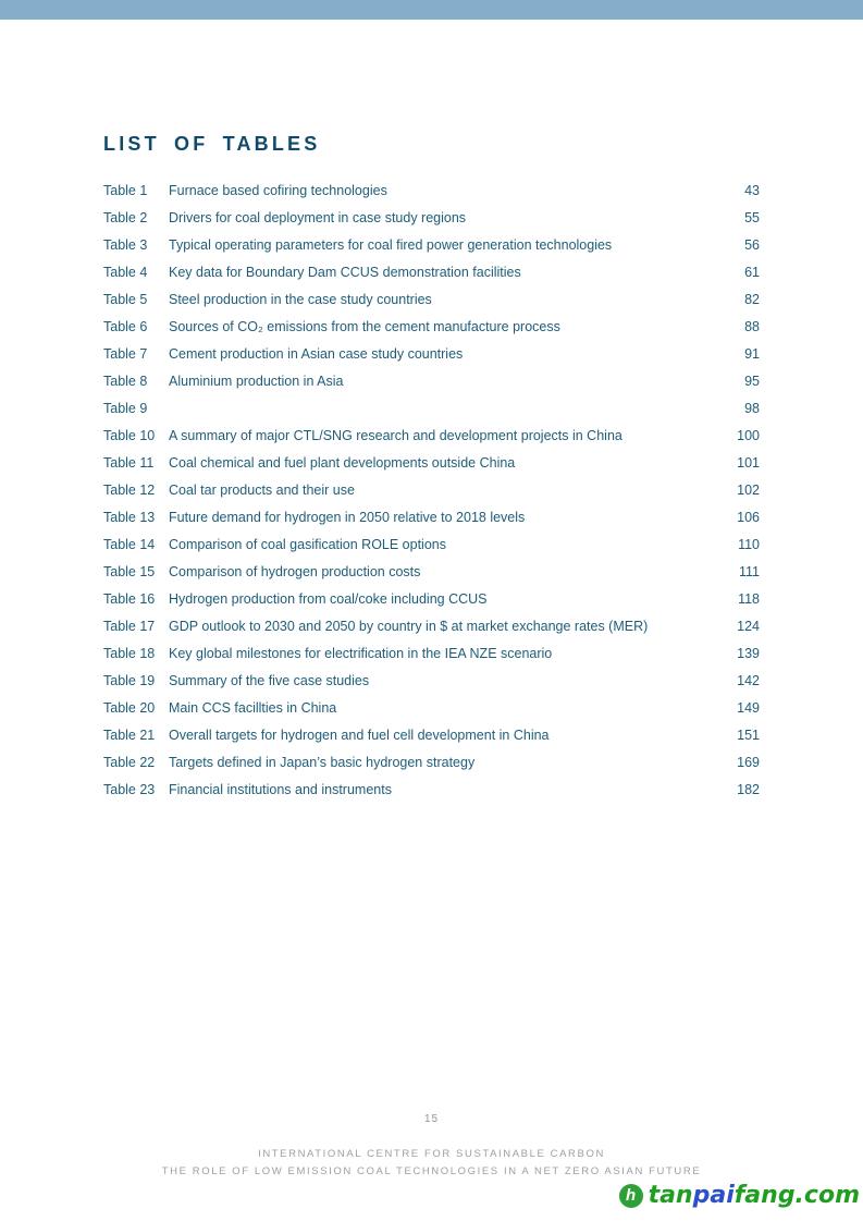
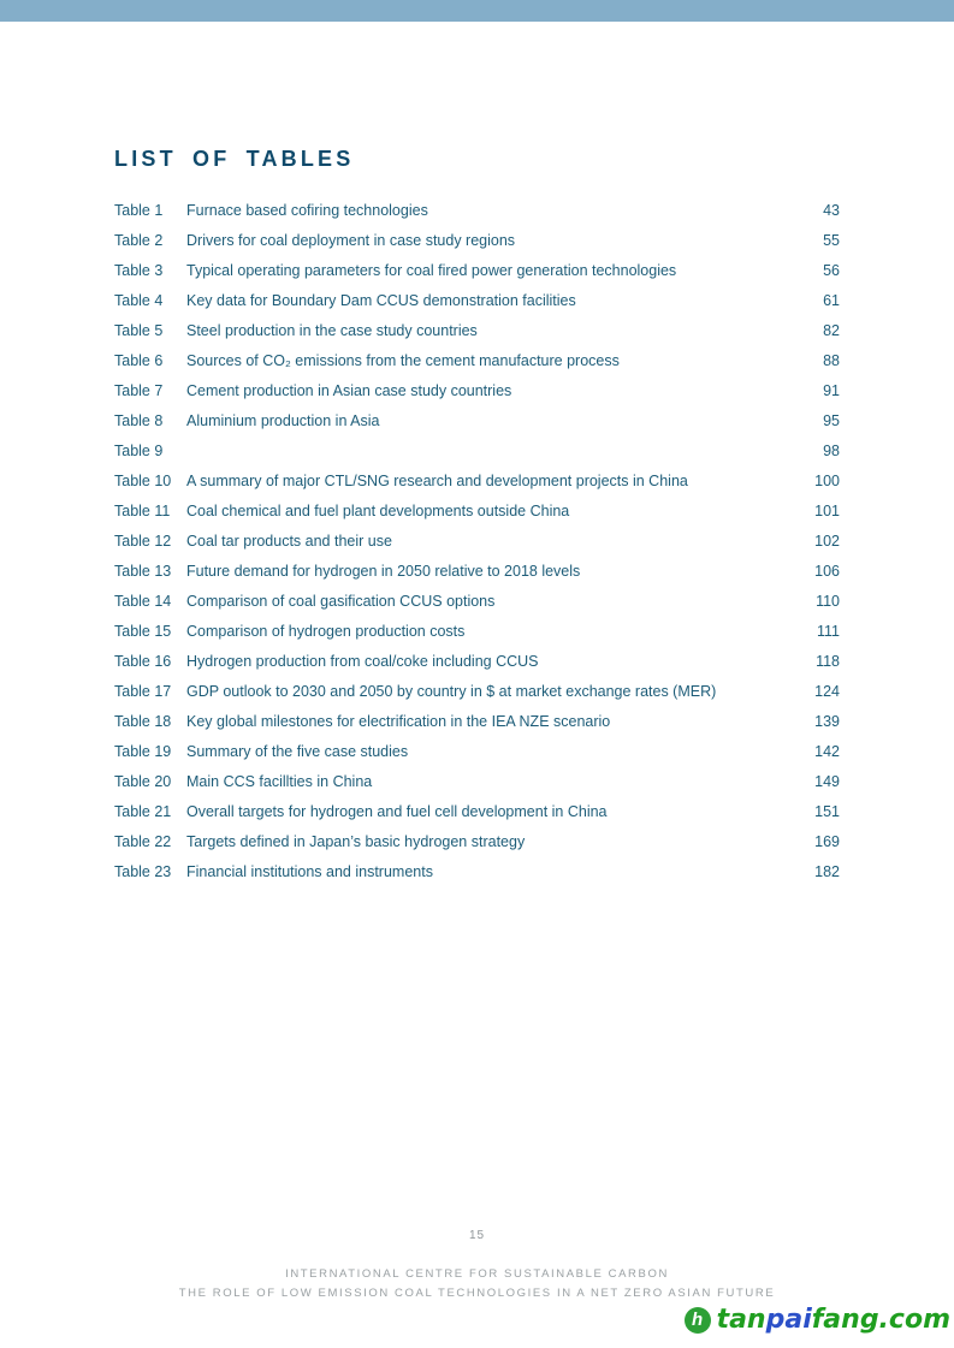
  LIST OF TABLES
  Table 1
  Furnace based cofiring technologies
  43
  Table 2
  Drivers for coal deployment in case study regions
  55
  Table 3
  Typical operating parameters for coal fired power generation technologies
  56
  Table 4
  Key data for Boundary Dam CCUS demonstration facilities
  61
  Table 5
  Steel production in the case study countries
  82
  Table 6
  Sources of CO₂ emissions from the cement manufacture process
  88
  Table 7
  Cement production in Asian case study countries
  91
  Table 8
  Aluminium production in Asia
  95
  Table 9
  98
  Table 10
  A summary of major CTL/SNG research and development projects in China
  100
  Table 11
  Coal chemical and fuel plant developments outside China
  101
  Table 12
  Coal tar products and their use
  102
  Table 13
  Future demand for hydrogen in 2050 relative to 2018 levels
  106
  Table 14
- Comparison of coal gasification ROLE options
+ Comparison of coal gasification CCUS options
  110
  Table 15
  Comparison of hydrogen production costs
  111
  Table 16
  Hydrogen production from coal/coke including CCUS
  118
  Table 17
  GDP outlook to 2030 and 2050 by country in $ at market exchange rates (MER)
  124
  Table 18
  Key global milestones for electrification in the IEA NZE scenario
  139
  Table 19
  Summary of the five case studies
  142
  Table 20
  Main CCS facillties in China
  149
  Table 21
  Overall targets for hydrogen and fuel cell development in China
  151
  Table 22
  Targets defined in Japan’s basic hydrogen strategy
  169
  Table 23
  Financial institutions and instruments
  182
  15
  INTERNATIONAL CENTRE FOR SUSTAINABLE CARBON
  THE ROLE OF LOW EMISSION COAL TECHNOLOGIES IN A NET ZERO ASIAN FUTURE
  h
  tanpaifang.com
